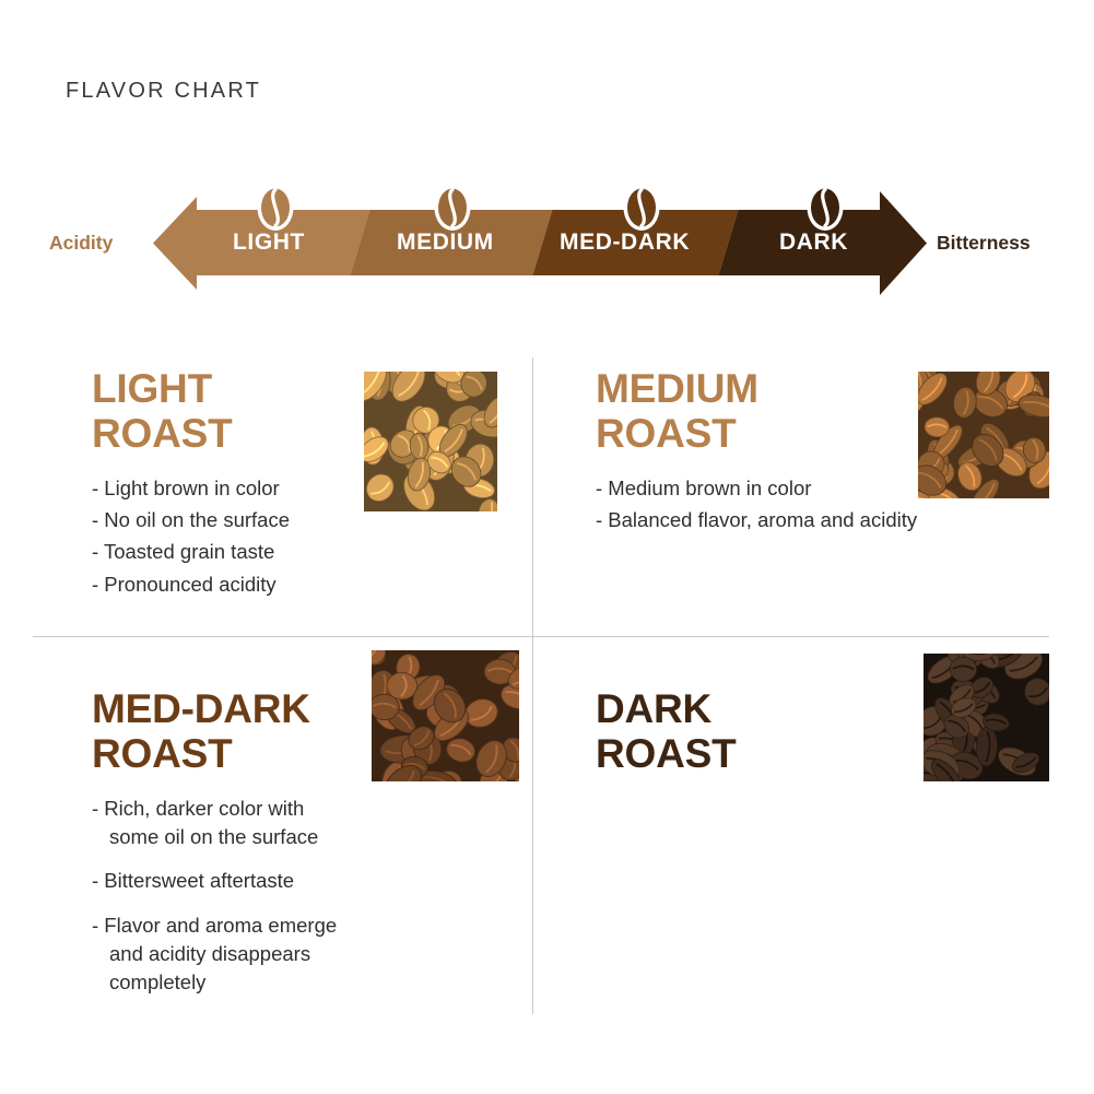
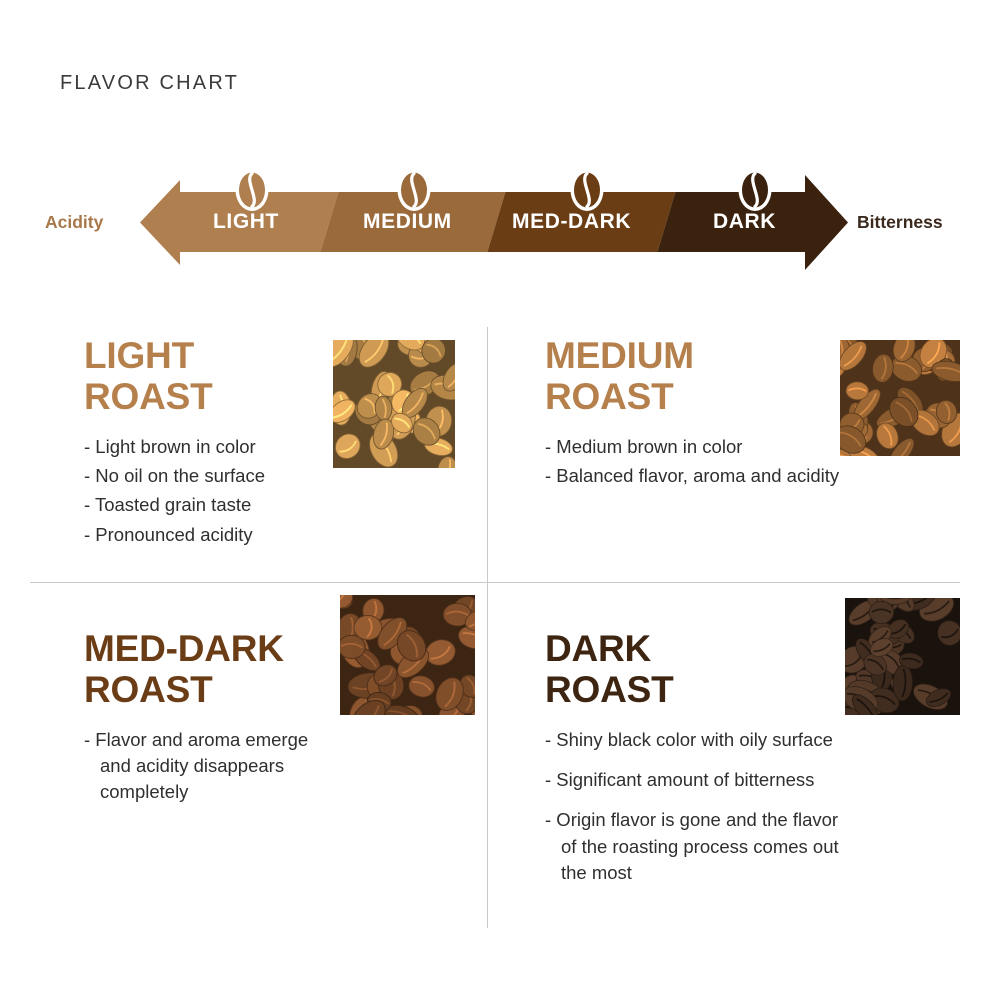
  FLAVOR CHART
  Acidity
  Bitterness
  LIGHT
  MEDIUM
  MED-DARK
  DARK
  LIGHT
  ROAST
  - Light brown in color
  - No oil on the surface
  - Toasted grain taste
  - Pronounced acidity
  MEDIUM
  ROAST
  - Medium brown in color
  - Balanced flavor, aroma and acidity
  MED-DARK
  ROAST
- - Rich, darker color with
- some oil on the surface
- - Bittersweet aftertaste
  - Flavor and aroma emerge
  and acidity disappears
  completely
  DARK
  ROAST
+ - Shiny black color with oily surface
+ - Significant amount of bitterness
+ - Origin flavor is gone and the flavor
+ of the roasting process comes out
+ the most
